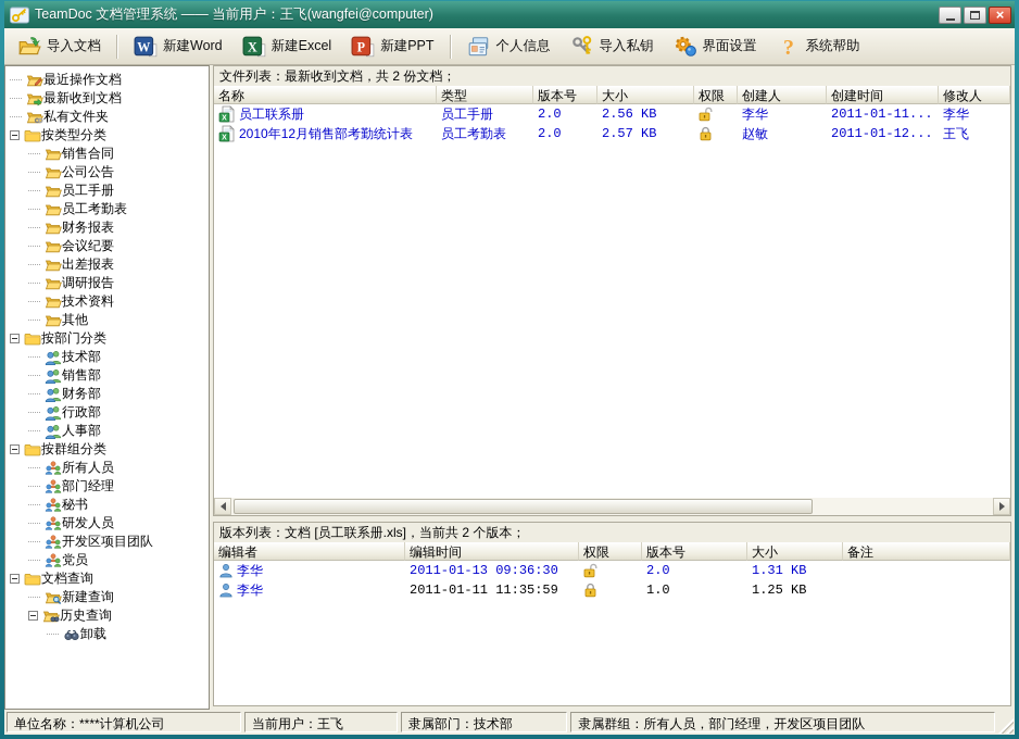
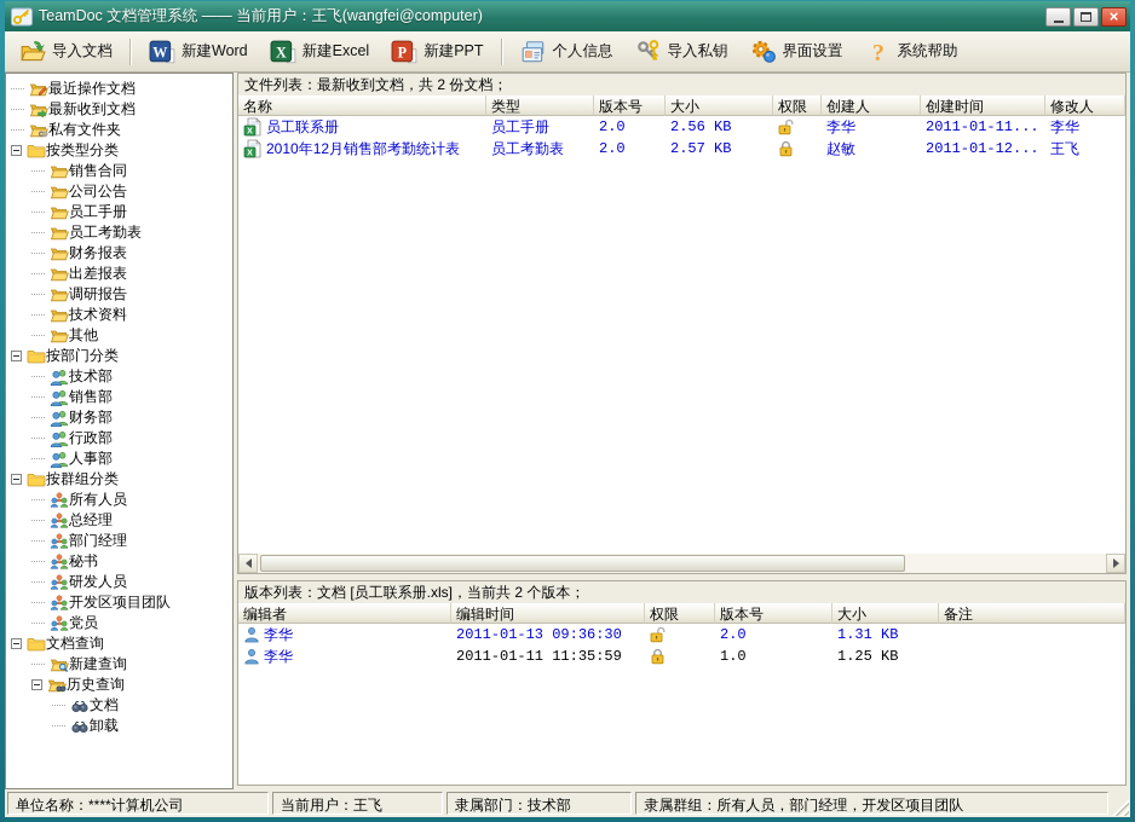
  TeamDoc 文档管理系统 —— 当前用户：王飞(wangfei@computer)
  ×
  导入文档
  W
  新建Word
  X
  新建Excel
  P
  新建PPT
  个人信息
  导入私钥
  界面设置
  ?
  系统帮助
  最近操作文档
  最新收到文档
  私有文件夹
  按类型分类
  销售合同
  公司公告
  员工手册
  员工考勤表
  财务报表
- 会议纪要
  出差报表
  调研报告
  技术资料
  其他
  按部门分类
  技术部
  销售部
  财务部
  行政部
  人事部
  按群组分类
  所有人员
+ 总经理
  部门经理
  秘书
  研发人员
  开发区项目团队
  党员
  文档查询
  新建查询
  历史查询
+ 文档
  卸载
  文件列表：最新收到文档，共 2 份文档；
  名称
  类型
  版本号
  大小
  权限
  创建人
  创建时间
  修改人
  员工联系册
  员工手册
  2.0
  2.56 KB
  李华
  2011-01-11...
  李华
  2010年12月销售部考勤统计表
  员工考勤表
  2.0
  2.57 KB
  赵敏
  2011-01-12...
  王飞
  版本列表：文档 [员工联系册.xls]，当前共 2 个版本；
  编辑者
  编辑时间
  权限
  版本号
  大小
  备注
  李华
  2011-01-13 09:36:30
  2.0
  1.31 KB
  李华
  2011-01-11 11:35:59
  1.0
  1.25 KB
  单位名称：****计算机公司
  当前用户：王飞
  隶属部门：技术部
  隶属群组：所有人员，部门经理，开发区项目团队
